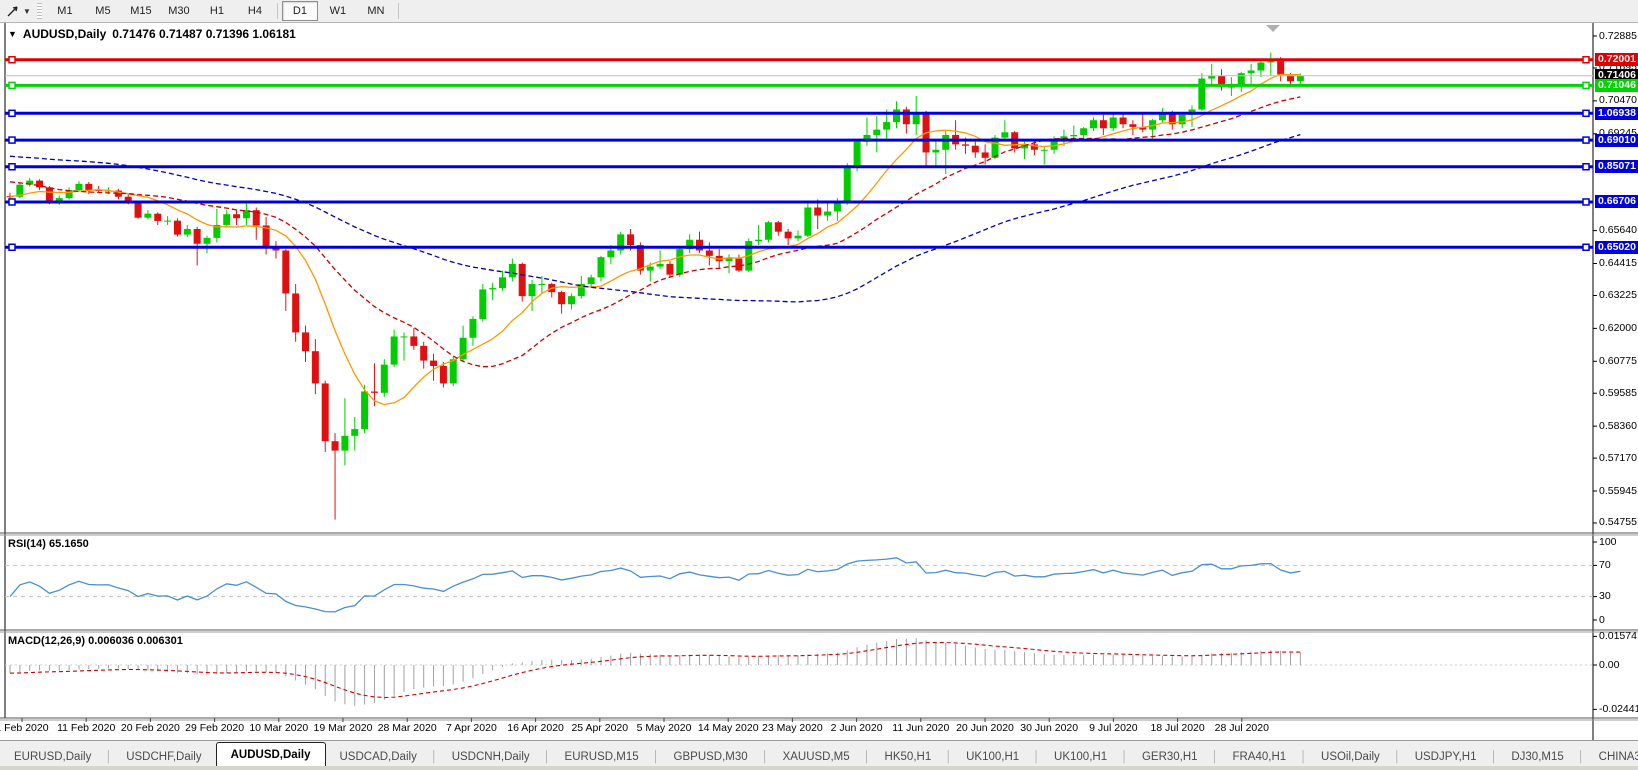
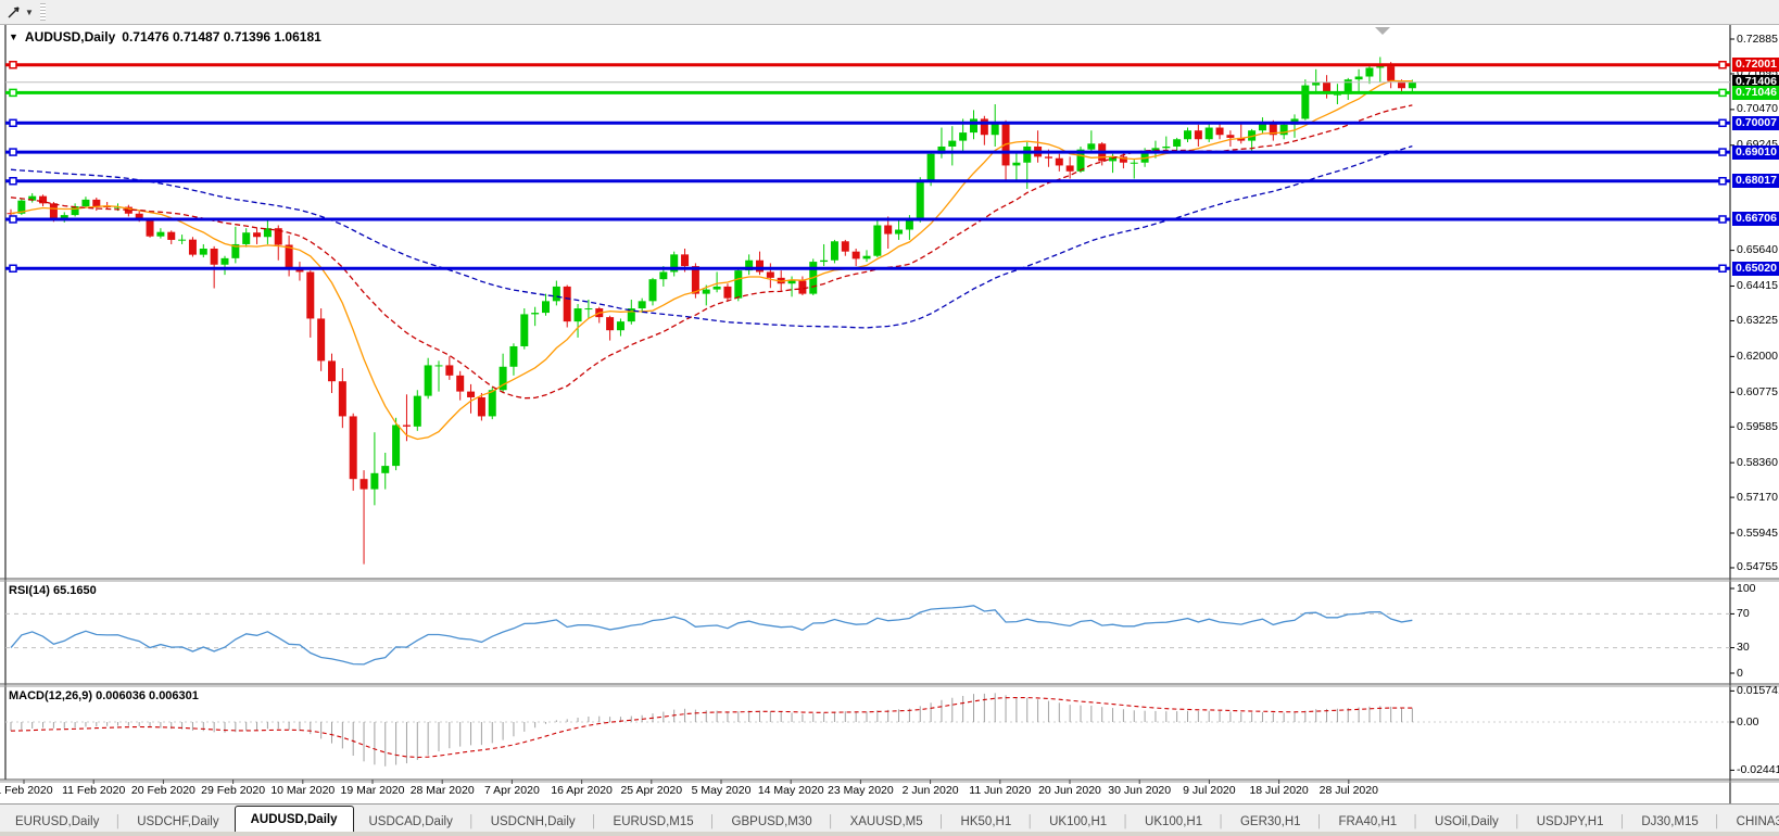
  ▼
  AUDUSD,Daily
  0.71476 0.71487 0.71396 1.06181
  RSI(14) 65.1650
  MACD(12,26,9) 0.006036 0.006301
  0.72885
  0.71695
  0.70470
  0.65640
  0.64415
  0.63225
  0.62000
  0.60775
  0.59585
  0.58360
  0.57170
  0.55945
  0.54755
  0.71406
  0.72001
  0.71046
- 1.06938
+ 0.70007
  0.69010
- 0.85071
+ 0.68017
  0.66706
  0.65020
  100
  70
  30
  0
  0.01574
  0.00
  -0.0244
  Feb 2020
  11 Feb 2020
  20 Feb 2020
  29 Feb 2020
  10 Mar 2020
  19 Mar 2020
  28 Mar 2020
  7 Apr 2020
  16 Apr 2020
  25 Apr 2020
  5 May 2020
  14 May 2020
  23 May 2020
  2 Jun 2020
  11 Jun 2020
  20 Jun 2020
  30 Jun 2020
  9 Jul 2020
  18 Jul 2020
  28 Jul 2020
  ▼
- M1
- M5
- M15
- M30
- H1
- H4
- D1
- W1
- MN
  EURUSD,Daily
  │
  USDCHF,Daily
  AUDUSD,Daily
  USDCAD,Daily
  │
  USDCNH,Daily
  │
  EURUSD,M15
  │
  GBPUSD,M30
  │
  XAUUSD,M5
  │
  HK50,H1
  │
  UK100,H1
  │
  UK100,H1
  │
  GER30,H1
  │
  FRA40,H1
  │
  USOil,Daily
  │
  USDJPY,H1
  │
  DJ30,M15
  │
